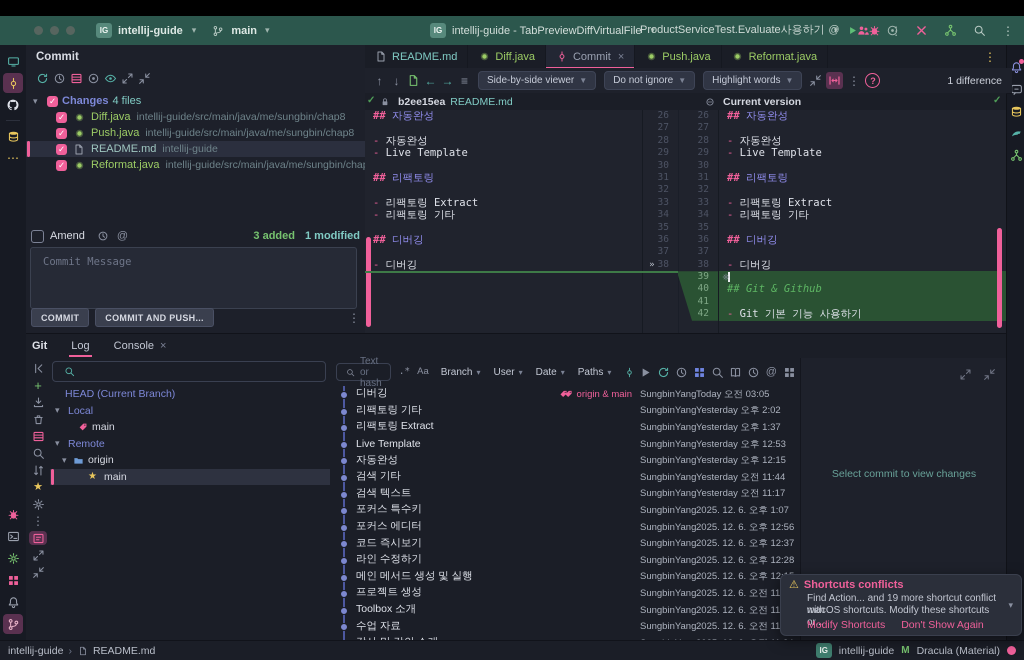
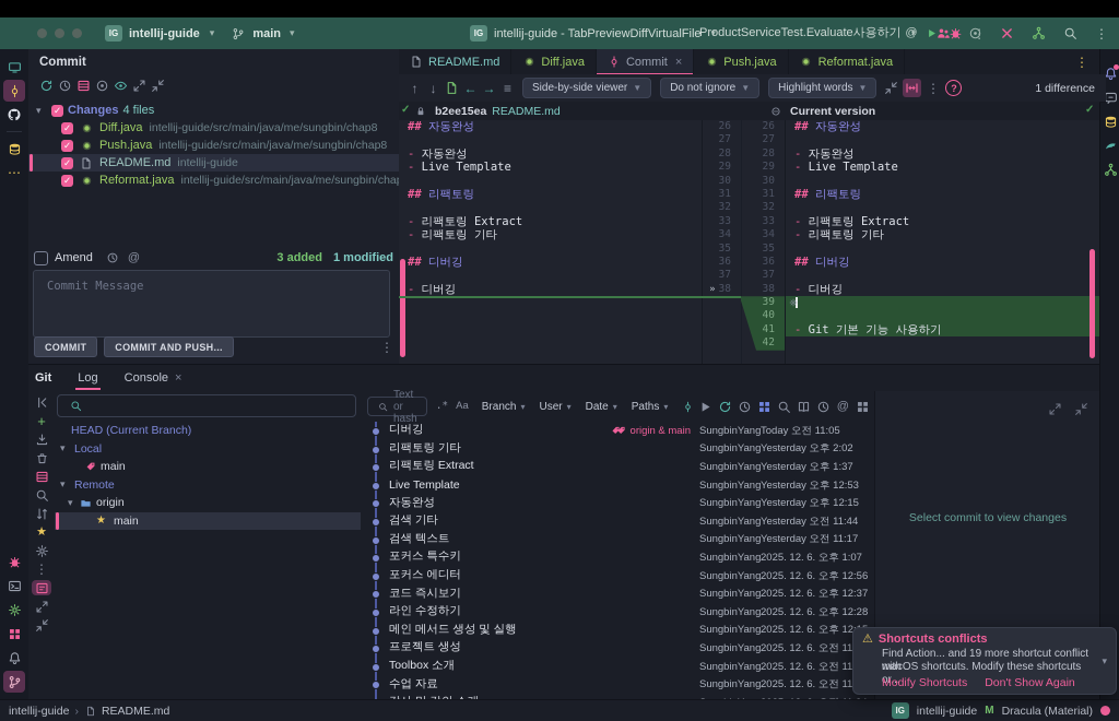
  IG
  intellij-guide
  ▾
  main
  ▾
  IG
  intellij-guide - TabPreviewDiffVirtualFile
  ▾
  ProductServiceTest.Evaluate사용하기
  ▾
  @
  ⋮
  ⋯
  Commit
  ▾
  ✓
  Changes
  4 files
  ✓
  Diff.java
  intellij-guide/src/main/java/me/sungbin/chap8
  ✓
  Push.java
  intellij-guide/src/main/java/me/sungbin/chap8
  ✓
  README.md
  intellij-guide
  ✓
  Reformat.java
  intellij-guide/src/main/java/me/sungbin/cha
  Amend
  @
  3 added
  1 modified
  Commit Message
  COMMIT
  COMMIT AND PUSH...
  ⋮
  README.md
  Diff.java
  Commit
  ×
  Push.java
  Reformat.java
  ⋮
  ↑
  ↓
  ←
  →
  ≡
  Side-by-side viewer
  ▼
  Do not ignore
  ▼
  Highlight words
  ▼
  ⋮
  ?
  1 difference
  ✓
  b2ee15ea
  README.md
  Current version
  ✓
  ## 자동완성
  - 자동완성
  - Live Template
  ## 리팩토링
  - 리팩토링 Extract
  - 리팩토링 기타
  ## 디버깅
  - 디버깅
  26
  27
  28
  29
  30
  31
  32
  33
  34
  35
  36
  37
  » 38
  26
  27
  28
  29
  30
  31
  32
  33
  34
  35
  36
  37
  38
  39
  40
  41
  42
  ## 자동완성
  - 자동완성
  - Live Template
  ## 리팩토링
  - 리팩토링 Extract
  - 리팩토링 기타
  ## 디버깅
  - 디버깅
- ## Git & Github
  - Git 기본 기능 사용하기
  Git
  Log
  Console
  ×
  +
  ★
  ⋮
  HEAD (Current Branch)
  ▾
  Local
  main
  ▾
  Remote
  ▾
  origin
  ★
  main
  Text or hash
  .*
  Aa
  Branch
  ▾
  User
  ▾
  Date
  ▾
  Paths
  ▾
  @
  디버깅
  origin & main
  SungbinYang
- Today 오전 03:05
+ Today 오전 11:05
  리팩토링 기타
  SungbinYang
  Yesterday 오후 2:02
  리팩토링 Extract
  SungbinYang
  Yesterday 오후 1:37
  Live Template
  SungbinYang
  Yesterday 오후 12:53
  자동완성
  SungbinYang
  Yesterday 오후 12:15
  검색 기타
  SungbinYang
  Yesterday 오전 11:44
  검색 텍스트
  SungbinYang
  Yesterday 오전 11:17
  포커스 특수키
  SungbinYang
  2025. 12. 6. 오후 1:07
  포커스 에디터
  SungbinYang
  2025. 12. 6. 오후 12:56
  코드 즉시보기
  SungbinYang
  2025. 12. 6. 오후 12:37
  라인 수정하기
  SungbinYang
  2025. 12. 6. 오후 12:28
  메인 메서드 생성 및 실행
  SungbinYang
  2025. 12. 6. 오후 12
  프로젝트 생성
  SungbinYang
  2025. 12. 6. 오전 11
  Toolbox 소개
  SungbinYang
  2025. 12. 6. 오전 11
  수업 자료
  SungbinYang
  2025. 12. 6. 오전 11
  Select commit to view changes
  ⚠
  Shortcuts conflicts
  Find Action... and 19 more shortcut conflict with
  macOS shortcuts. Modify these shortcuts or...
  ▾
  Modify Shortcuts
  Don't Show Again
  int​ellij-guide
  ›
  README.md
  IG
  intellij-guide
  M
  Dracula (Material)
